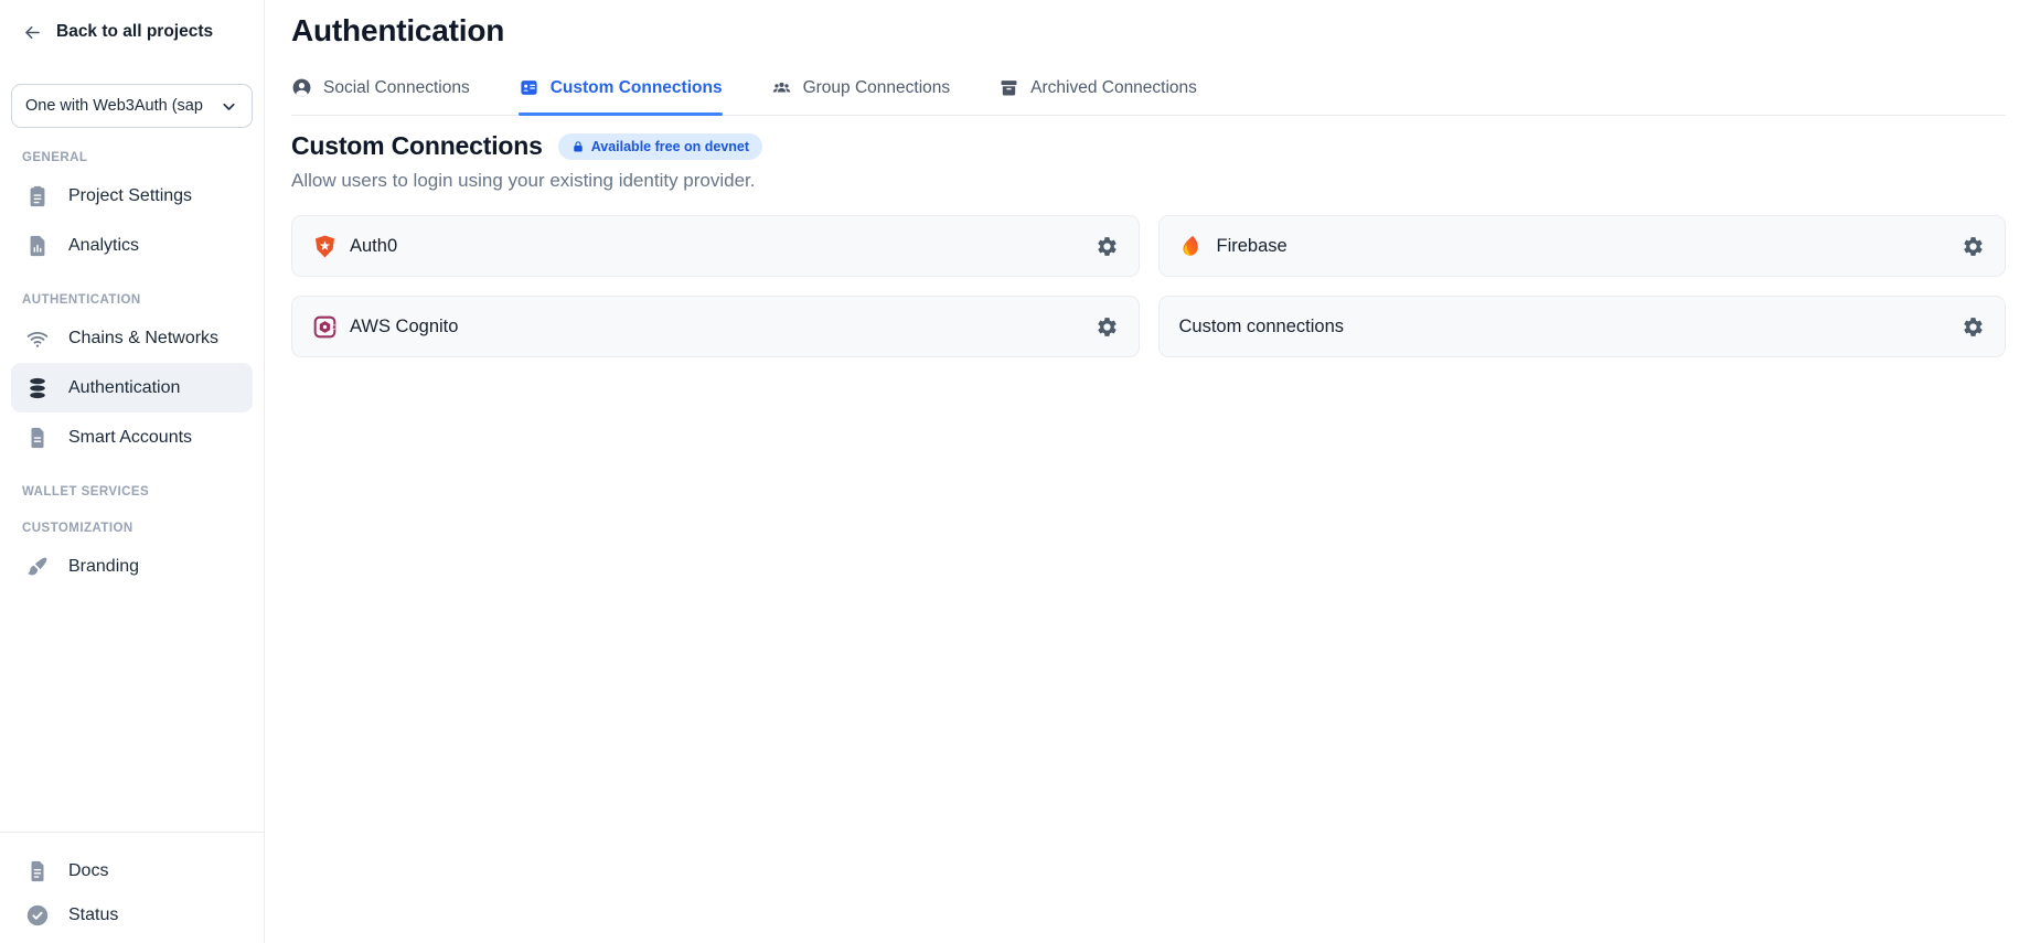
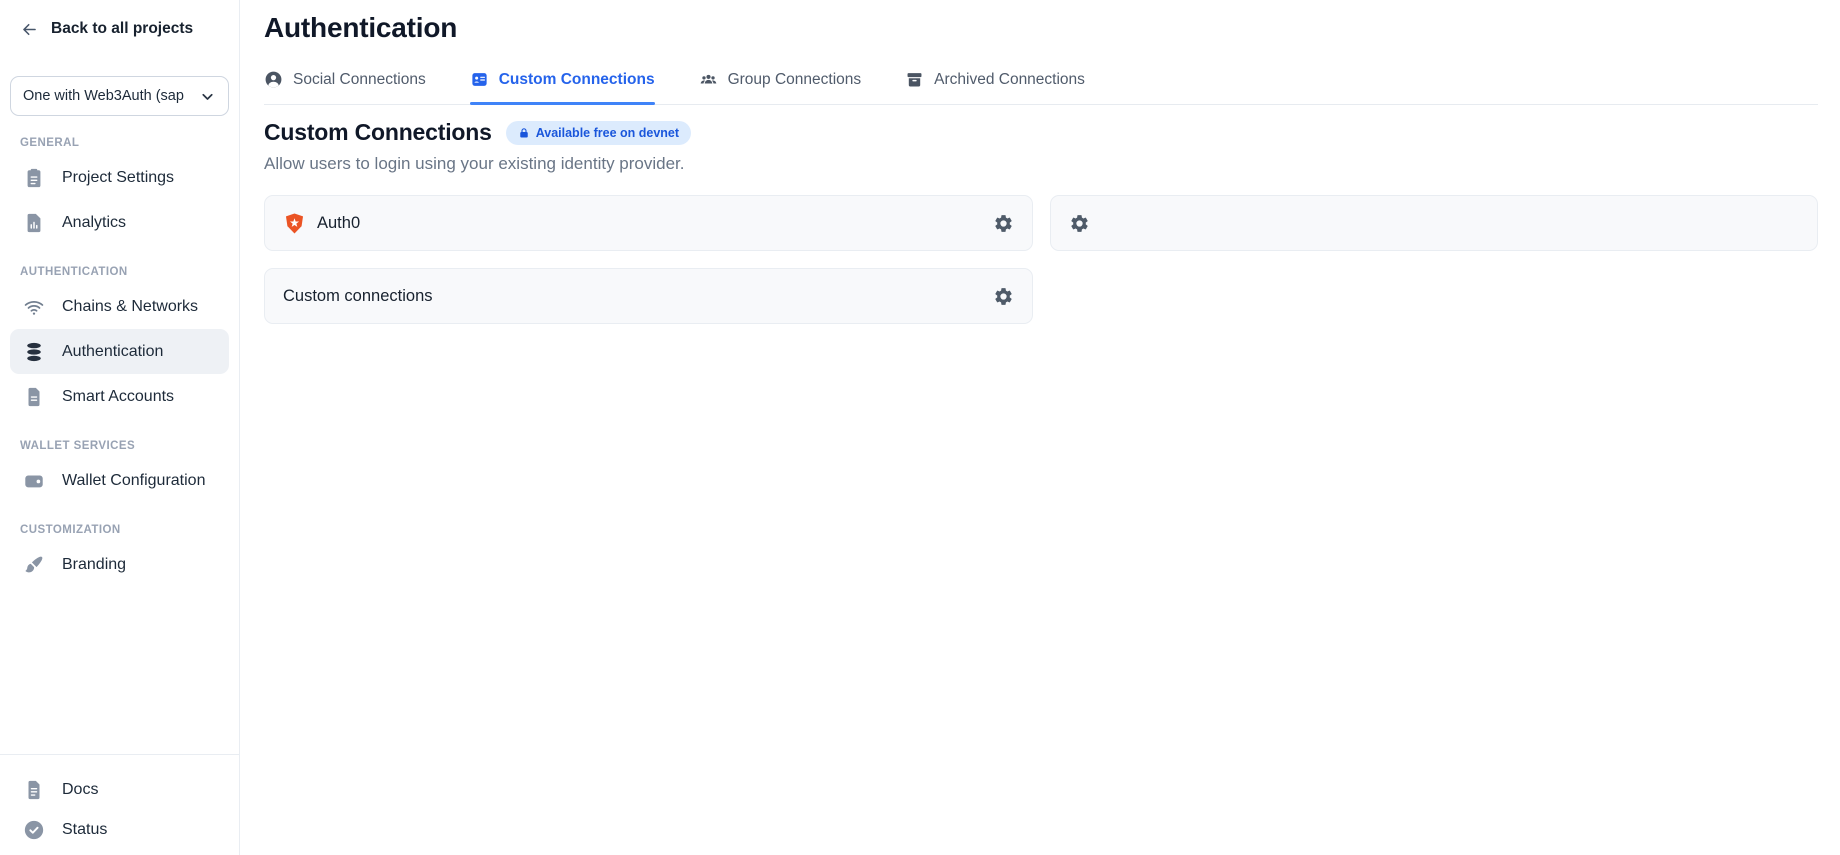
  Back to all projects
  One with Web3Auth (sap
  GENERAL
  Project Settings
  Analytics
  AUTHENTICATION
  Chains & Networks
  Authentication
  Smart Accounts
  WALLET SERVICES
+ Wallet Configuration
  CUSTOMIZATION
  Branding
  Docs
  Status
  Authentication
  Social Connections
  Custom Connections
  Group Connections
  Archived Connections
  Custom Connections
  Available free on devnet
  Allow users to login using your existing identity provider.
  Auth0
- Firebase
- AWS Cognito
  Custom connections
